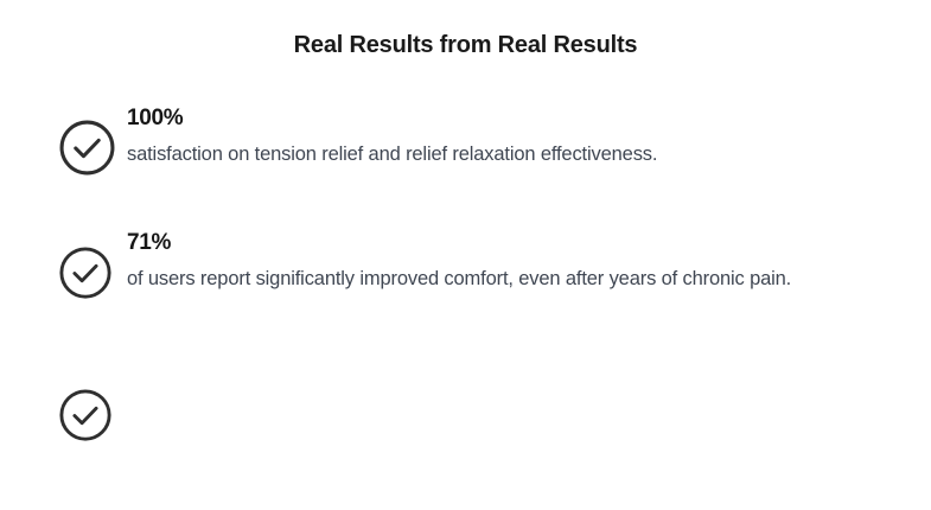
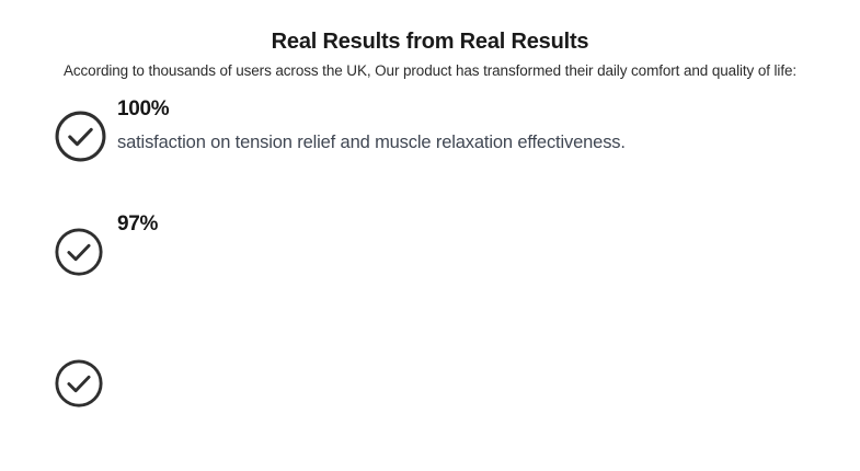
  Real Results from Real Results
+ According to thousands of users across the UK, Our product has transformed their daily comfort and quality of life:
  100%
- satisfaction on tension relief and relief relaxation effectiveness.
+ satisfaction on tension relief and muscle relaxation effectiveness.
- 71%
+ 97%
- of users report significantly improved comfort, even after years of chronic pain.
